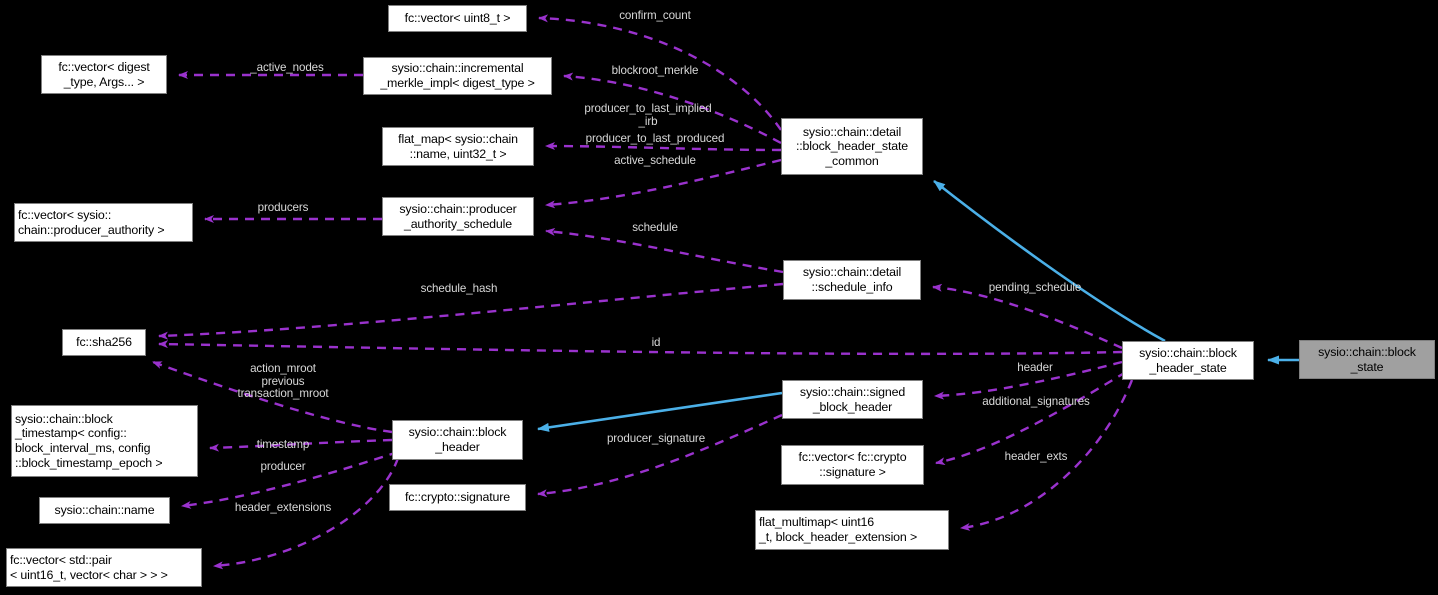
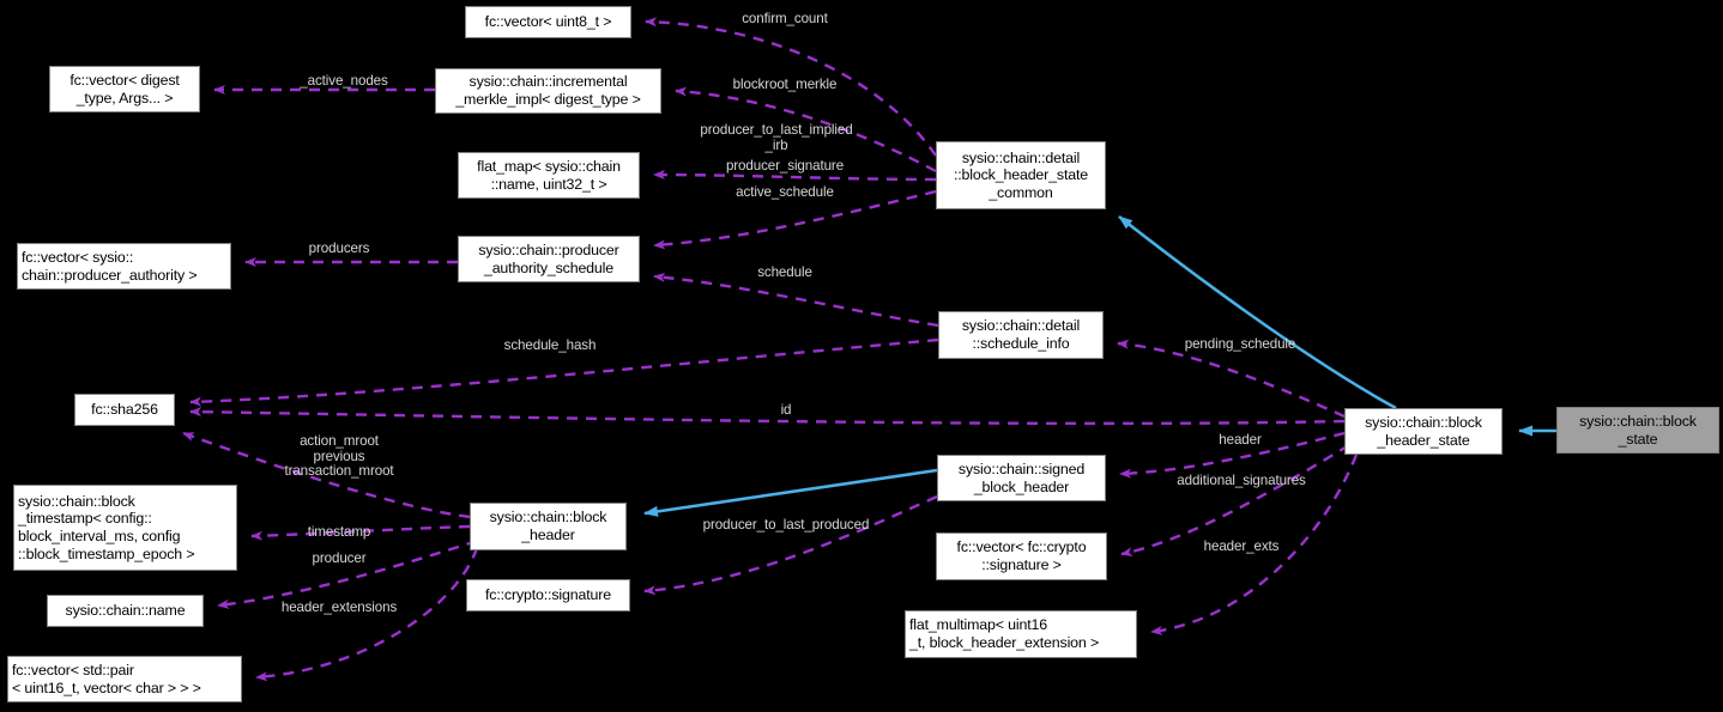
  fc::vector< uint8_t >
  fc::vector< digest
  _type, Args... >
  sysio::chain::incremental
  _merkle_impl< digest_type >
  sysio::chain::detail
  ::block_header_state
  _common
  flat_map< sysio::chain
  ::name, uint32_t >
  fc::vector< sysio::
  chain::producer_authority >
  sysio::chain::producer
  _authority_schedule
  sysio::chain::detail
  ::schedule_info
  fc::sha256
  sysio::chain::block
  _header_state
  sysio::chain::block
  _state
  sysio::chain::signed
  _block_header
  sysio::chain::block
  _timestamp< config::
  block_interval_ms, config
  ::block_timestamp_epoch >
  sysio::chain::block
  _header
  fc::vector< fc::crypto
  ::signature >
  fc::crypto::signature
  sysio::chain::name
  flat_multimap< uint16
  _t, block_header_extension >
  fc::vector< std::pair
  < uint16_t, vector< char > > >
  confirm_count
  _active_nodes
  blockroot_merkle
  producer_to_last_implied
  _irb
- producer_to_last_produced
+ producer_signature
  active_schedule
  producers
  schedule
  schedule_hash
  pending_schedule
  id
  action_mroot
  previous
  transaction_mroot
  header
  additional_signatures
- producer_signature
+ producer_to_last_produced
  timestamp
  header_exts
  producer
  header_extensions
